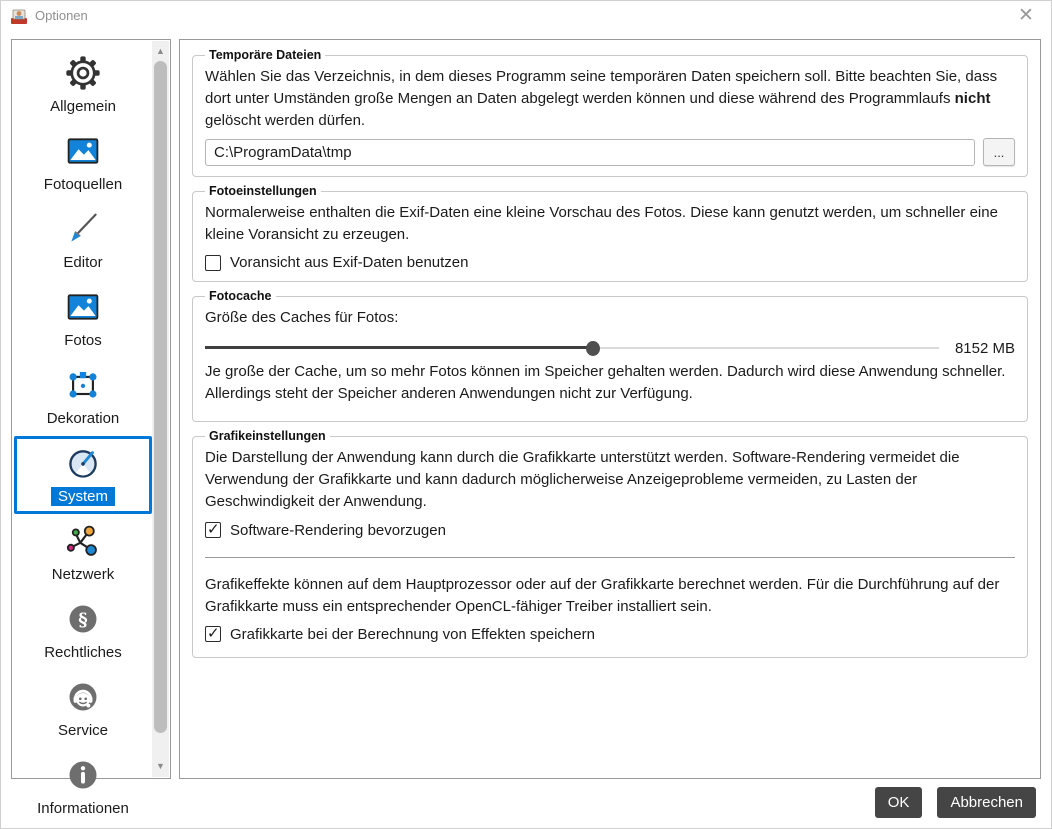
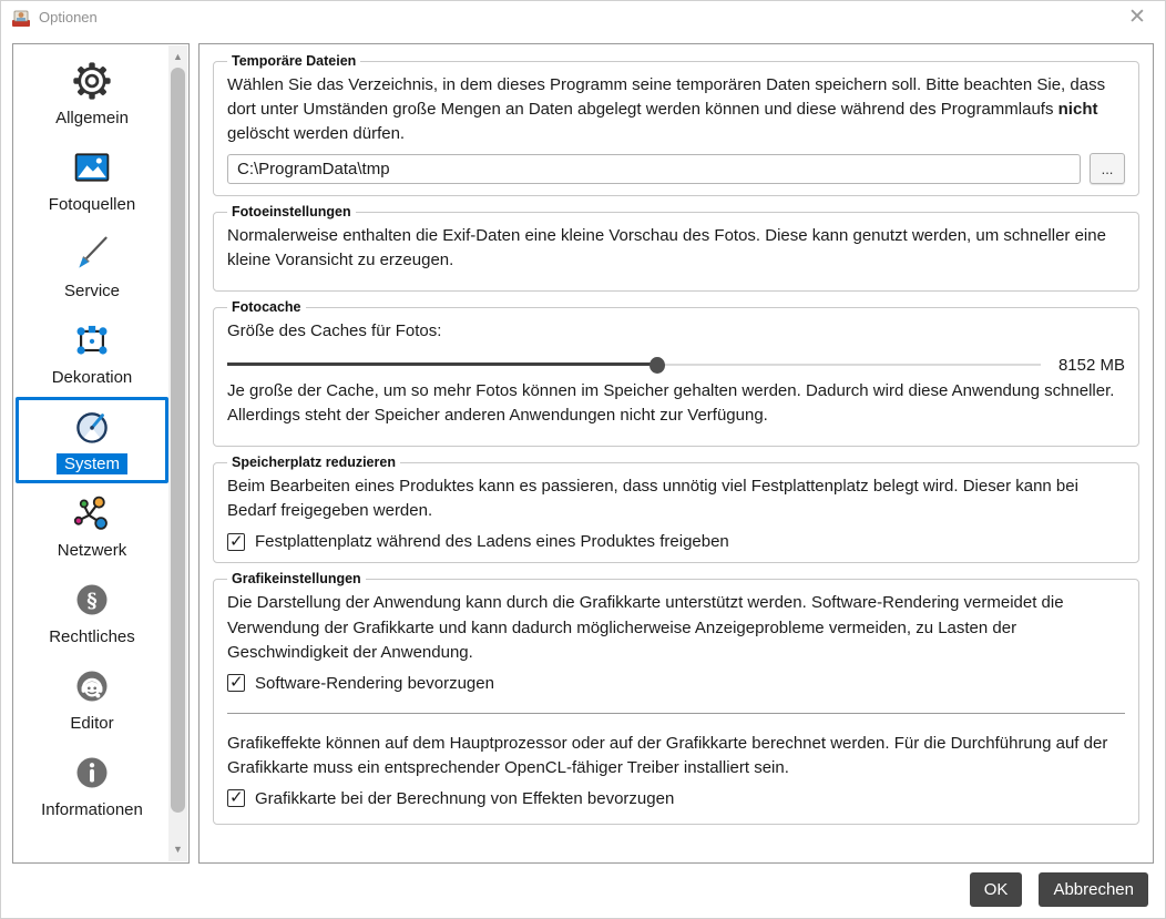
  Optionen
  ✕
  Allgemein
  Fotoquellen
- Editor
+ Service
- Fotos
  Dekoration
  System
  Netzwerk
  §
  Rechtliches
- Service
+ Editor
  Informationen
  ▲
  ▼
  Temporäre Dateien
  Wählen Sie das Verzeichnis, in dem dieses Programm seine temporären Daten speichern soll. Bitte beachten Sie, dass dort unter Umständen große Mengen an Daten abgelegt werden können und diese während des Programmlaufs nicht gelöscht werden dürfen.
  C:\ProgramData\tmp
  ...
  Fotoeinstellungen
  Normalerweise enthalten die Exif-Daten eine kleine Vorschau des Fotos. Diese kann genutzt werden, um schneller eine kleine Voransicht zu erzeugen.
- Voransicht aus Exif-Daten benutzen
  Fotocache
  Größe des Caches für Fotos:
  8152 MB
  Je große der Cache, um so mehr Fotos können im Speicher gehalten werden. Dadurch wird diese Anwendung schneller. Allerdings steht der Speicher anderen Anwendungen nicht zur Verfügung.
+ Speicherplatz reduzieren
+ Beim Bearbeiten eines Produktes kann es passieren, dass unnötig viel Festplattenplatz belegt wird. Dieser kann bei Bedarf freigegeben werden.
+ Festplattenplatz während des Ladens eines Produktes freigeben
  Grafikeinstellungen
  Die Darstellung der Anwendung kann durch die Grafikkarte unterstützt werden. Software-Rendering vermeidet die Verwendung der Grafikkarte und kann dadurch möglicherweise Anzeigeprobleme vermeiden, zu Lasten der Geschwindigkeit der Anwendung.
  Software-Rendering bevorzugen
  Grafikeffekte können auf dem Hauptprozessor oder auf der Grafikkarte berechnet werden. Für die Durchführung auf der Grafikkarte muss ein entsprechender OpenCL-fähiger Treiber installiert sein.
- Grafikkarte bei der Berechnung von Effekten speichern
+ Grafikkarte bei der Berechnung von Effekten bevorzugen
  OK
  Abbrechen
